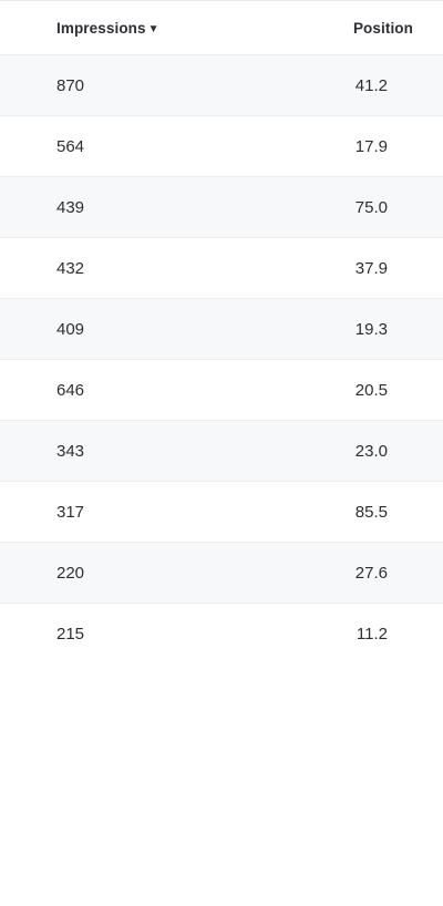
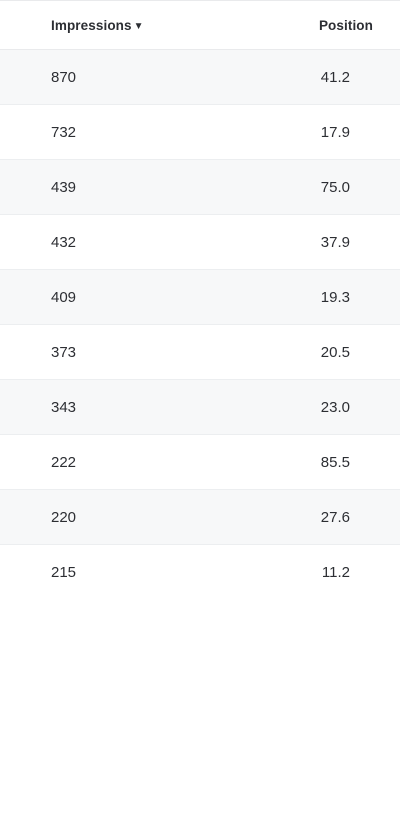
  Impressions ▼	Position
  870	41.2
- 564	17.9
+ 732	17.9
  439	75.0
  432	37.9
  409	19.3
- 646	20.5
+ 373	20.5
  343	23.0
- 317	85.5
+ 222	85.5
  220	27.6
  215	11.2
